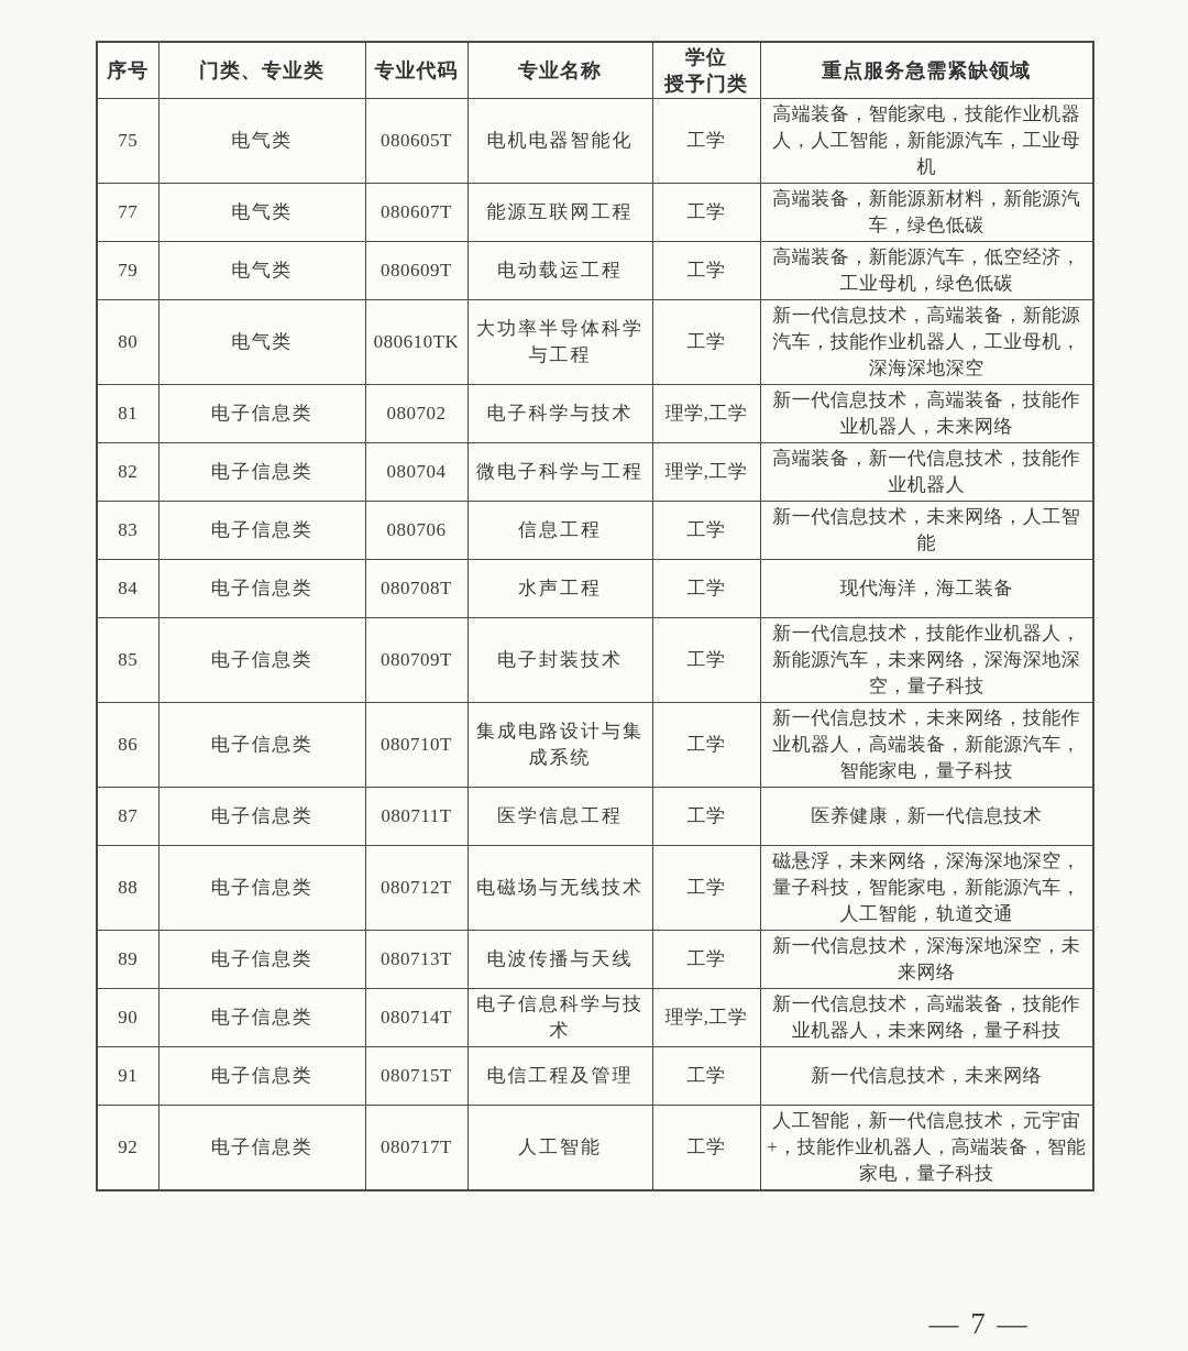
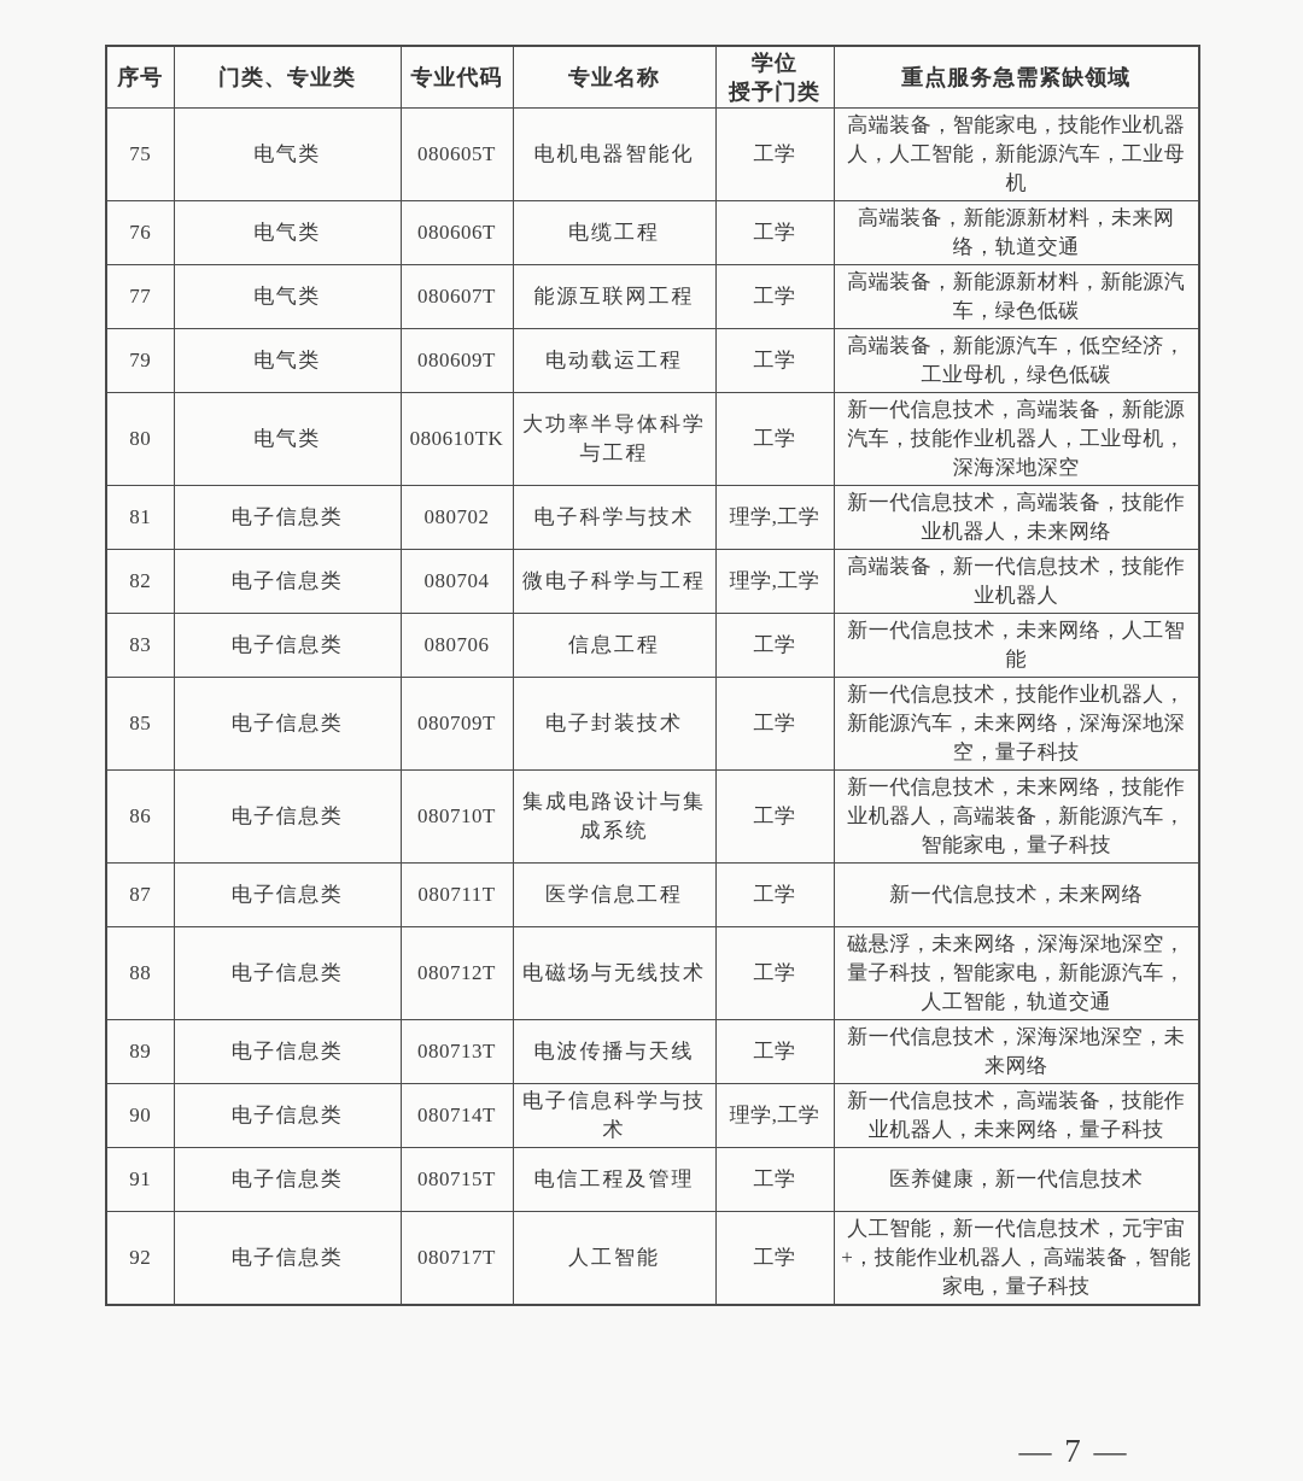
  序号	门类、专业类	专业代码	专业名称	学位 授予门类	重点服务急需紧缺领域
  75	电气类	080605T	电机电器智能化	工学	高端装备，智能家电，技能作业机器人，人工智能，新能源汽车，工业母机
+ 76	电气类	080606T	电缆工程	工学	高端装备，新能源新材料，未来网络，轨道交通
  77	电气类	080607T	能源互联网工程	工学	高端装备，新能源新材料，新能源汽车，绿色低碳
  79	电气类	080609T	电动载运工程	工学	高端装备，新能源汽车，低空经济，工业母机，绿色低碳
  80	电气类	080610TK	大功率半导体科学与工程	工学	新一代信息技术，高端装备，新能源汽车，技能作业机器人，工业母机，深海深地深空
  81	电子信息类	080702	电子科学与技术	理学,工学	新一代信息技术，高端装备，技能作业机器人，未来网络
  82	电子信息类	080704	微电子科学与工程	理学,工学	高端装备，新一代信息技术，技能作业机器人
  83	电子信息类	080706	信息工程	工学	新一代信息技术，未来网络，人工智能
- 84	电子信息类	080708T	水声工程	工学	现代海洋，海工装备
  85	电子信息类	080709T	电子封装技术	工学	新一代信息技术，技能作业机器人，新能源汽车，未来网络，深海深地深空，量子科技
  86	电子信息类	080710T	集成电路设计与集成系统	工学	新一代信息技术，未来网络，技能作业机器人，高端装备，新能源汽车，智能家电，量子科技
- 87	电子信息类	080711T	医学信息工程	工学	医养健康，新一代信息技术
+ 87	电子信息类	080711T	医学信息工程	工学	新一代信息技术，未来网络
  88	电子信息类	080712T	电磁场与无线技术	工学	磁悬浮，未来网络，深海深地深空，量子科技，智能家电，新能源汽车，人工智能，轨道交通
  89	电子信息类	080713T	电波传播与天线	工学	新一代信息技术，深海深地深空，未来网络
  90	电子信息类	080714T	电子信息科学与技术	理学,工学	新一代信息技术，高端装备，技能作业机器人，未来网络，量子科技
- 91	电子信息类	080715T	电信工程及管理	工学	新一代信息技术，未来网络
+ 91	电子信息类	080715T	电信工程及管理	工学	医养健康，新一代信息技术
  92	电子信息类	080717T	人工智能	工学	人工智能，新一代信息技术，元宇宙+，技能作业机器人，高端装备，智能家电，量子科技
  — 7 —
